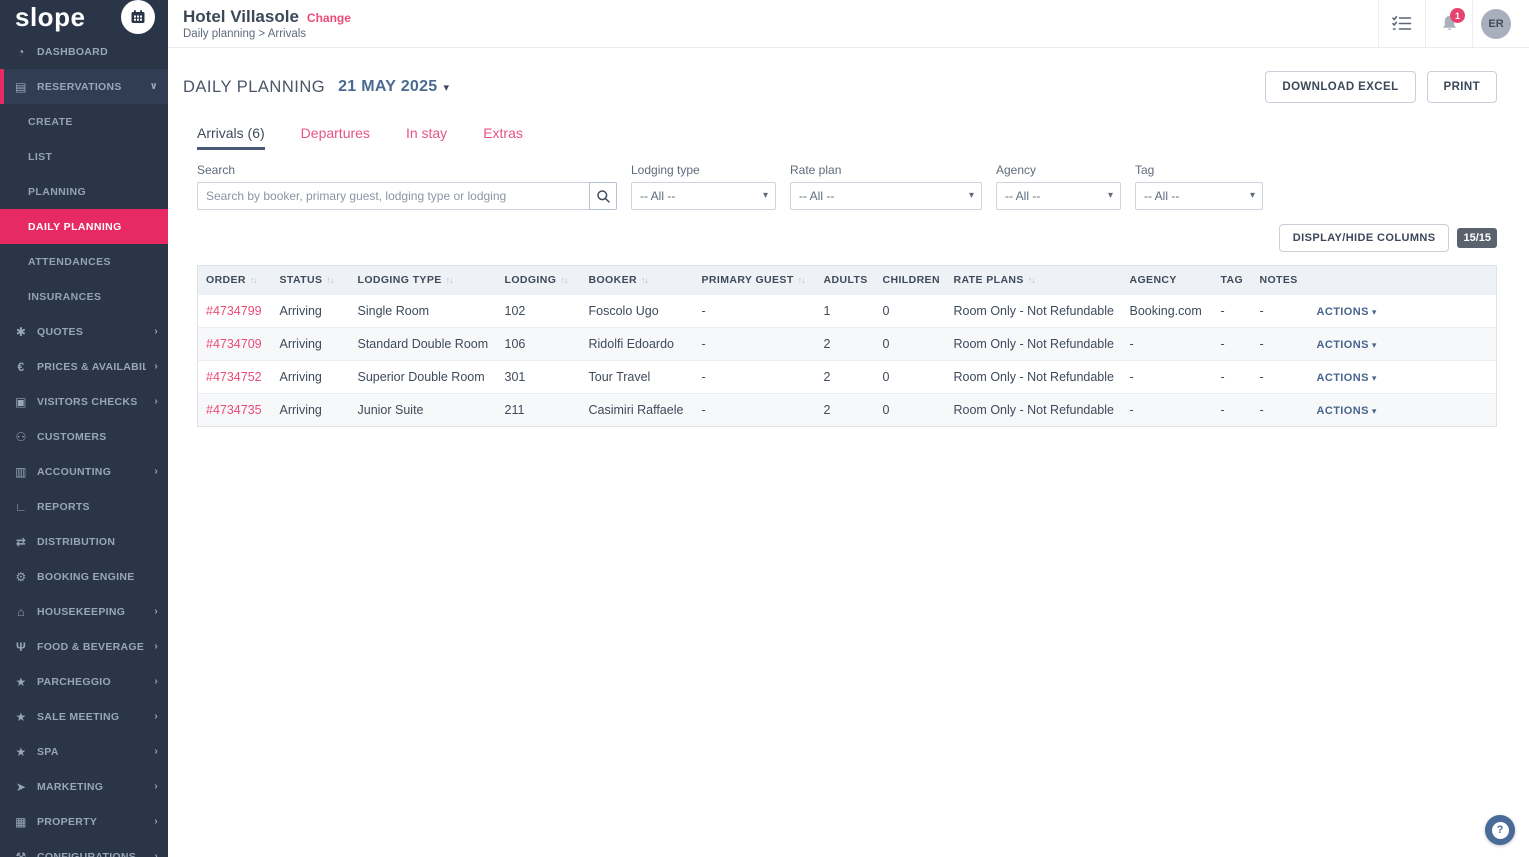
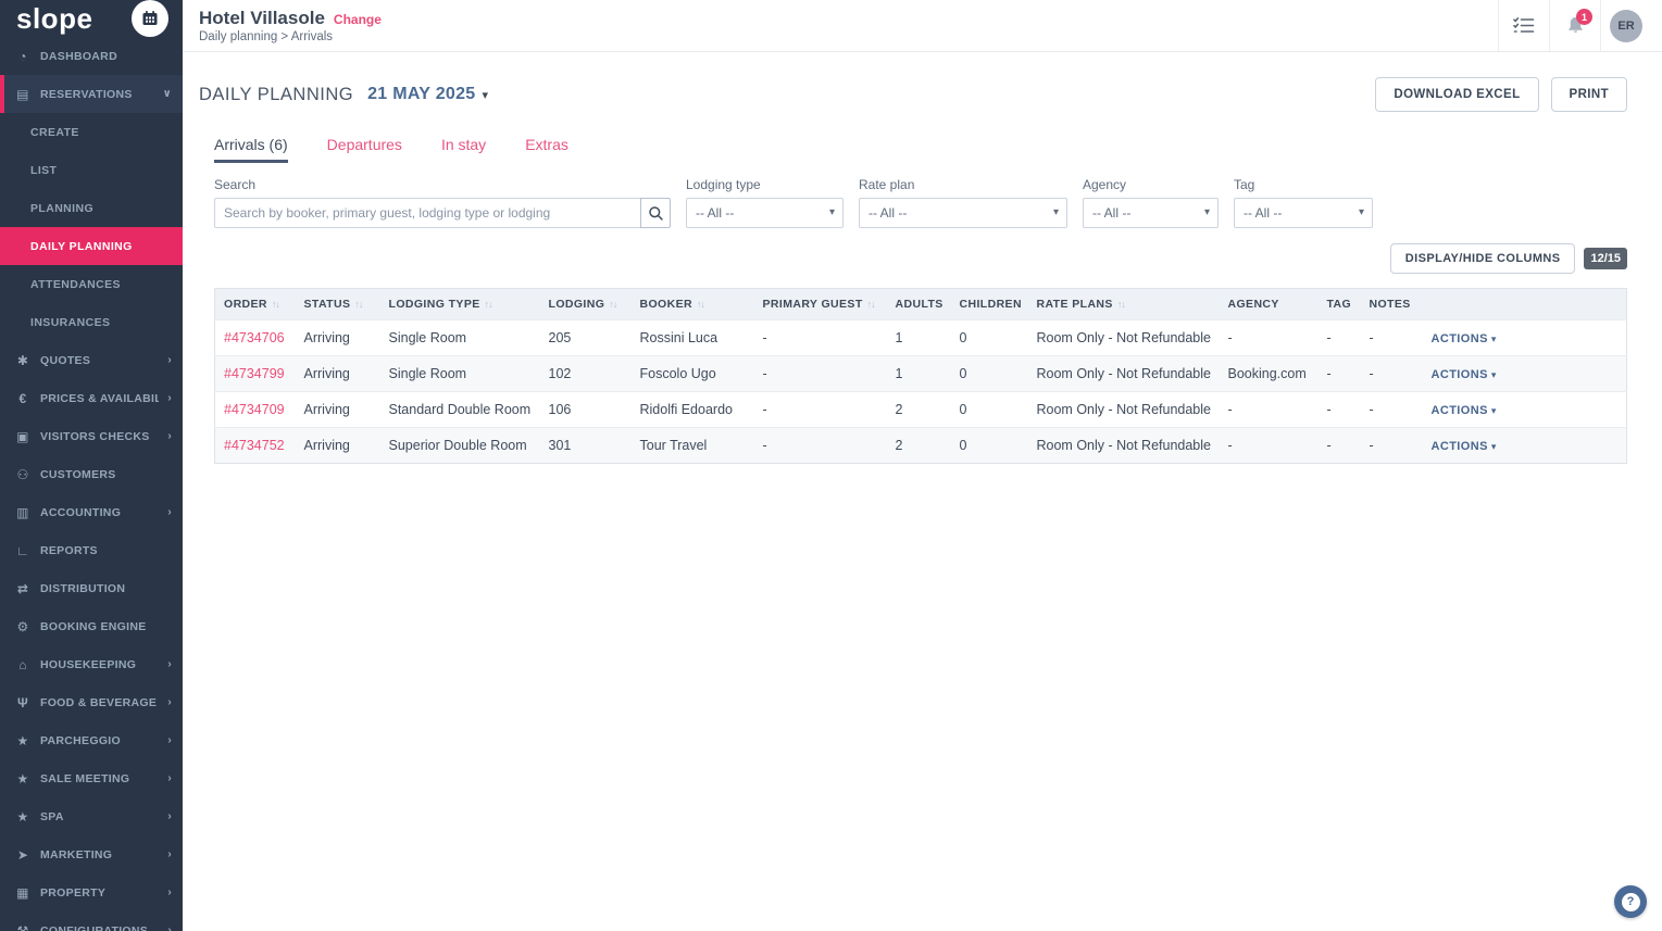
  slope
  ◔
  DASHBOARD
  ▤
  RESERVATIONS
  ∨
  CREATE
  LIST
  PLANNING
  DAILY PLANNING
  ATTENDANCES
  INSURANCES
  ✱
  QUOTES
  ›
  €
  PRICES & AVAILABIL
  ›
  ▣
  VISITORS CHECKS
  ›
  ⚇
  CUSTOMERS
  ▥
  ACCOUNTING
  ›
  ∟
  REPORTS
  ⇄
  DISTRIBUTION
  ⚙
  BOOKING ENGINE
  ⌂
  HOUSEKEEPING
  ›
  Ψ
  FOOD & BEVERAGE
  ›
  ★
  PARCHEGGIO
  ›
  ★
  SALE MEETING
  ›
  ★
  SPA
  ›
  ➤
  MARKETING
  ›
  ▦
  PROPERTY
  ›
  Hotel Villasole
  Change
  Daily planning > Arrivals
  1
  ER
  DAILY PLANNING
  21 MAY 2025
  ▾
  DOWNLOAD EXCEL
  PRINT
  Arrivals (6)
  Departures
  In stay
  Extras
  Search
  Search by booker, primary guest, lodging type or lodging
  Lodging type
  -- All --
  ▾
  Rate plan
  -- All --
  ▾
  Agency
  -- All --
  ▾
  Tag
  -- All --
  ▾
  DISPLAY/HIDE COLUMNS
- 15/15
+ 12/15
  ORDER ↑↓	STATUS ↑↓	LODGING TYPE ↑↓	LODGING ↑↓	BOOKER ↑↓	PRIMARY GUEST ↑↓	ADULTS	CHILDREN	RATE PLANS ↑↓	AGENCY	TAG	NOTES
+ #4734706	Arriving	Single Room	205	Rossini Luca	-	1	0	Room Only - Not Refundable	-	-	-	ACTIONS ▾
  #4734799	Arriving	Single Room	102	Foscolo Ugo	-	1	0	Room Only - Not Refundable	Booking.com	-	-	ACTIONS ▾
  #4734709	Arriving	Standard Double Room	106	Ridolfi Edoardo	-	2	0	Room Only - Not Refundable	-	-	-	ACTIONS ▾
  #4734752	Arriving	Superior Double Room	301	Tour Travel	-	2	0	Room Only - Not Refundable	-	-	-	ACTIONS ▾
- #4734735	Arriving	Junior Suite	211	Casimiri Raffaele	-	2	0	Room Only - Not Refundable	-	-	-	ACTIONS ▾
  ?
